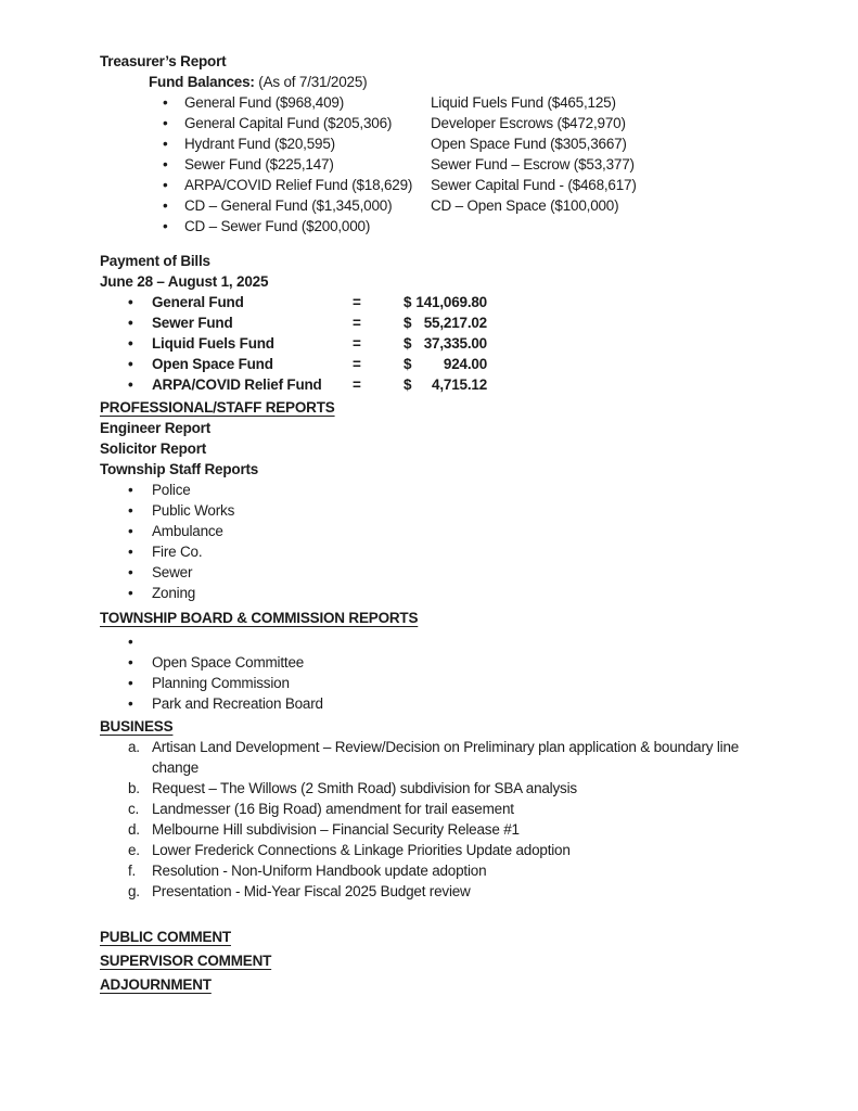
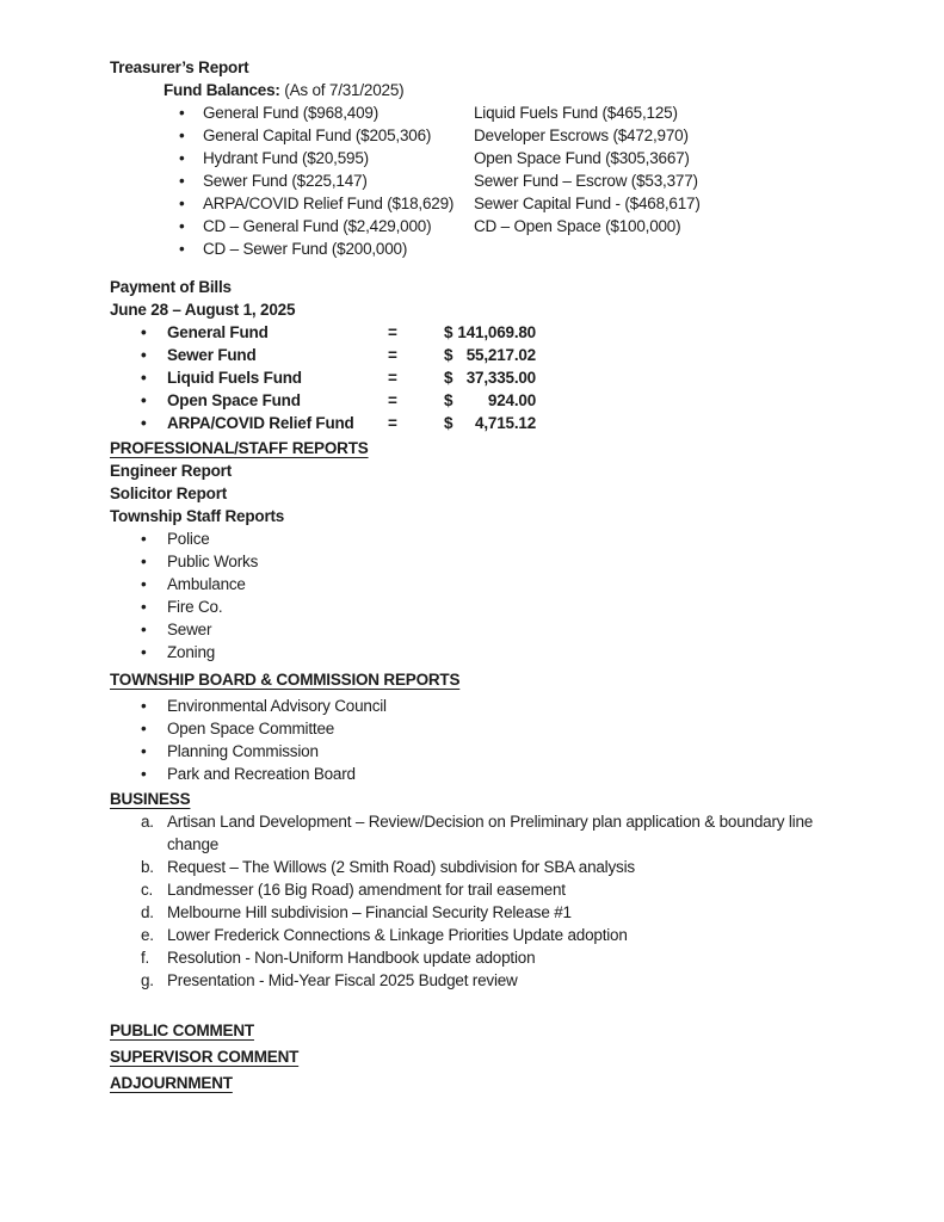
  Treasurer’s Report
  Fund Balances: (As of 7/31/2025)
  •
  General Fund ($968,409)
  Liquid Fuels Fund ($465,125)
  •
  General Capital Fund ($205,306)
  Developer Escrows ($472,970)
  •
  Hydrant Fund ($20,595)
  Open Space Fund ($305,3667)
  •
  Sewer Fund ($225,147)
  Sewer Fund – Escrow ($53,377)
  •
  ARPA/COVID Relief Fund ($18,629)
  Sewer Capital Fund - ($468,617)
  •
- CD – General Fund ($1,345,000)
+ CD – General Fund ($2,429,000)
  CD – Open Space ($100,000)
  •
  CD – Sewer Fund ($200,000)
  Payment of Bills
  June 28 – August 1, 2025
  •
  General Fund
  =
  $
  141,069.80
  •
  Sewer Fund
  =
  $
  55,217.02
  •
  Liquid Fuels Fund
  =
  $
  37,335.00
  •
  Open Space Fund
  =
  $
  924.00
  •
  ARPA/COVID Relief Fund
  =
  $
  4,715.12
  PROFESSIONAL/STAFF REPORTS
  Engineer Report
  Solicitor Report
  Township Staff Reports
  •
  Police
  •
  Public Works
  •
  Ambulance
  •
  Fire Co.
  •
  Sewer
  •
  Zoning
  TOWNSHIP BOARD & COMMISSION REPORTS
  •
+ Environmental Advisory Council
  •
  Open Space Committee
  •
  Planning Commission
  •
  Park and Recreation Board
  BUSINESS
  a.
  Artisan Land Development – Review/Decision on Preliminary plan application & boundary line change
  b.
  Request – The Willows (2 Smith Road) subdivision for SBA analysis
  c.
  Landmesser (16 Big Road) amendment for trail easement
  d.
  Melbourne Hill subdivision – Financial Security Release #1
  e.
  Lower Frederick Connections & Linkage Priorities Update adoption
  f.
  Resolution - Non-Uniform Handbook update adoption
  g.
  Presentation - Mid-Year Fiscal 2025 Budget review
  PUBLIC COMMENT
  SUPERVISOR COMMENT
  ADJOURNMENT
